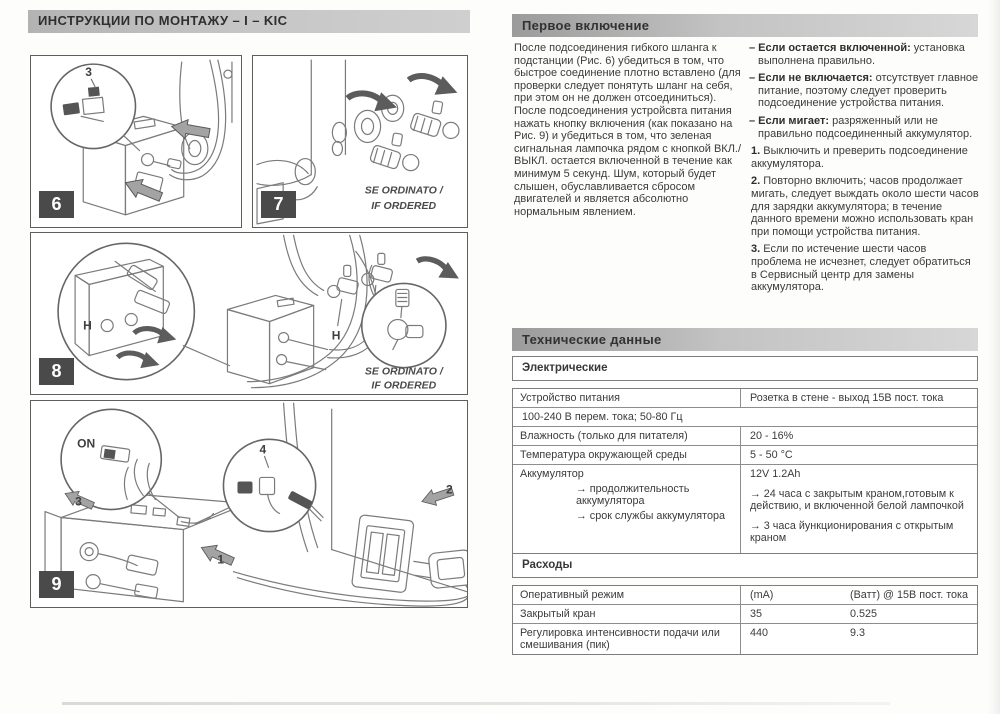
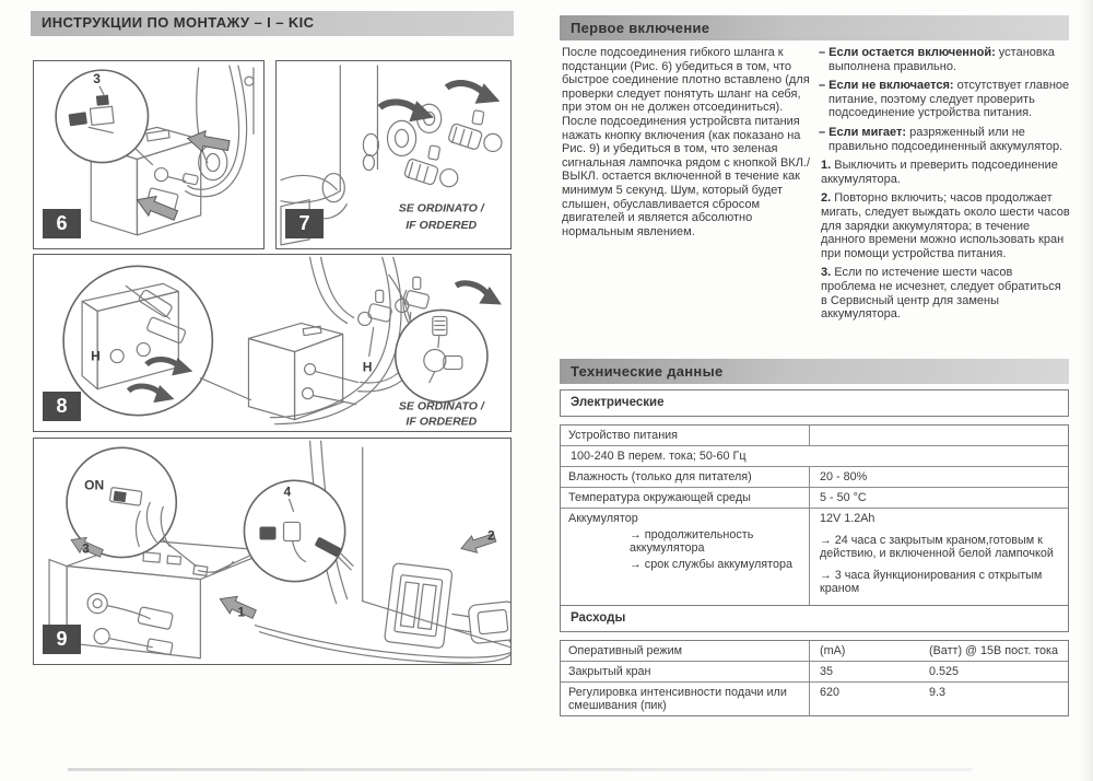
  ИНСТРУКЦИИ ПО МОНТАЖУ – I – KIC
  3
  6
  SE ORDINATO /
  IF ORDERED
  7
  H
  H
  SE ORDINATO /
  IF ORDERED
  8
  2
  ON
  3
  4
  1
  9
  Первое включение
  После подсоединения гибкого шланга к подстанции (Рис. 6) убедиться в том, что быстрое соединение плотно вставлено (для проверки следует понятуть шланг на себя, при этом он не должен отсоединиться).
  После подсоединения устройсвта питания нажать кнопку включения (как показано на Рис. 9) и убедиться в том, что зеленая сигнальная лампочка рядом с кнопкой ВКЛ./ВЫКЛ. остается включенной в течение как минимум 5 секунд. Шум, который будет слышен, обуславливается сбросом двигателей и является абсолютно нормальным явлением.
  – Если остается включенной: установка выполнена правильно.
  – Если не включается: отсутствует главное питание, поэтому следует проверить подсоединение устройства питания.
  – Если мигает: разряженный или не правильно подсоединенный аккумулятор.
  1. Выключить и преверить подсоединение аккумулятора.
  2. Повторно включить; часов продолжает мигать, следует выждать около шести часов для зарядки аккумулятора; в течение данного времени можно использовать кран при помощи устройства питания.
  3. Если по истечение шести часов проблема не исчезнет, следует обратиться в Сервисный центр для замены аккумулятора.
  Технические данные
  Электрические
  Устройство питания
- Розетка в стене - выход 15В пост. тока
- 100-240 В перем. тока; 50-80 Гц
+ 100-240 В перем. тока; 50-60 Гц
  Влажность (только для питателя)
- 20 - 16%
+ 20 - 80%
  Температура окружающей среды
  5 - 50 °C
  Аккумулятор
  → продолжительность аккумулятора
  → срок службы аккумулятора
  12V 1.2Ah
  → 24 часа с закрытым краном,готовым к действию, и включенной белой лампочкой
  → 3 часа йункционирования с открытым краном
  Расходы
  Оперативный режим
  (mA)
  (Ватт) @ 15В пост. тока
  Закрытый кран
  35
  0.525
  Регулировка интенсивности подачи или смешивания (пик)
- 440
+ 620
  9.3
